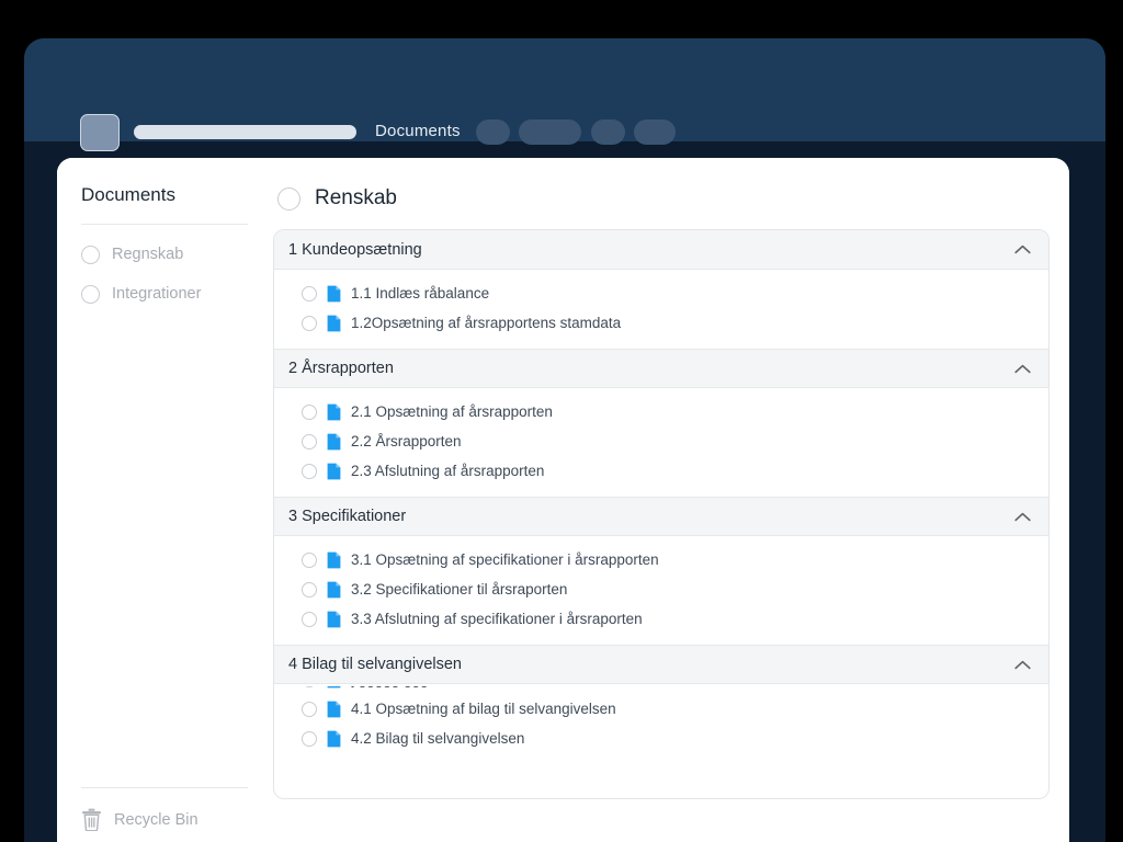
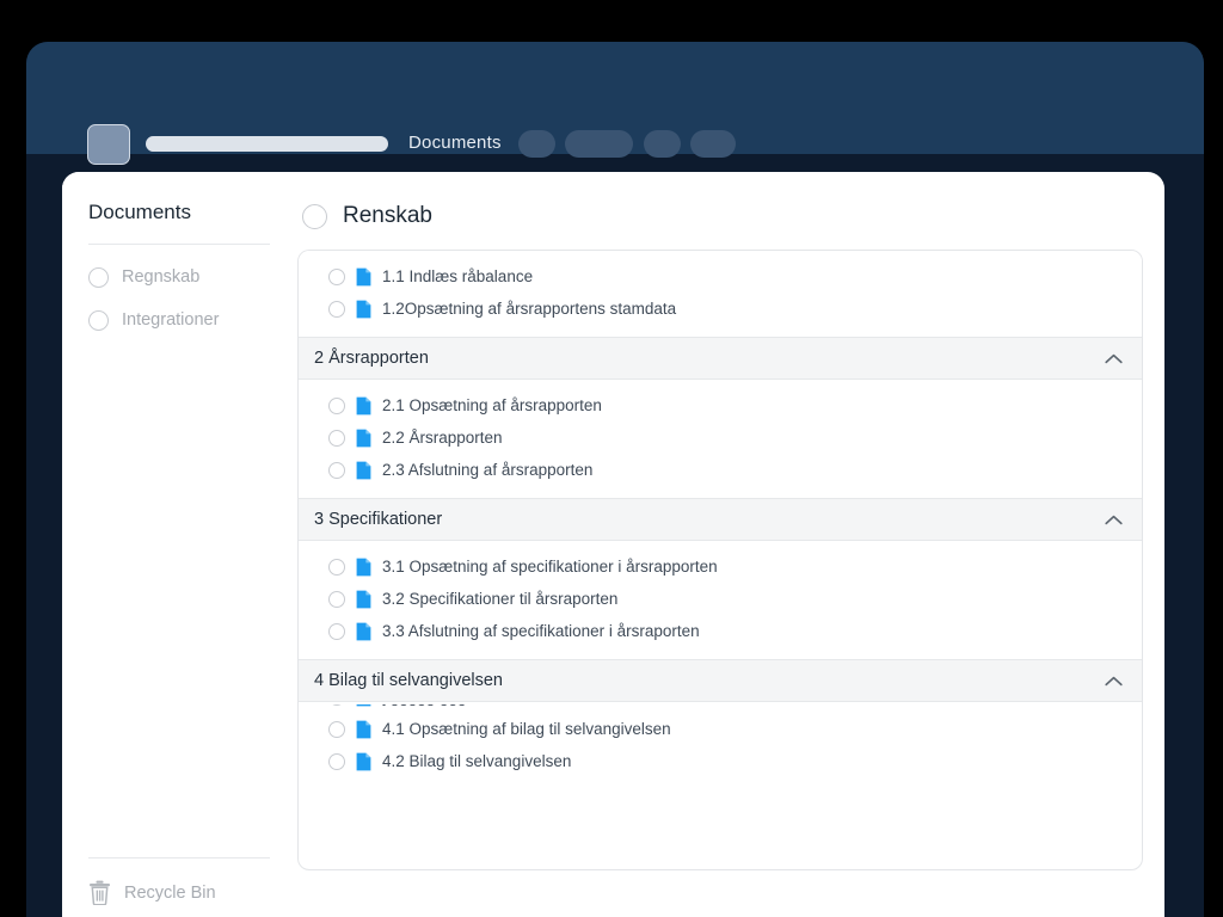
  Documents
  Documents
  Regnskab
  Integrationer
  Recycle Bin
  Renskab
- 1 Kundeopsætning
  1.1 Indlæs råbalance
  1.2Opsætning af årsrapportens stamdata
  2 Årsrapporten
  2.1 Opsætning af årsrapporten
  2.2 Årsrapporten
  2.3 Afslutning af årsrapporten
  3 Specifikationer
  3.1 Opsætning af specifikationer i årsrapporten
  3.2 Specifikationer til årsraporten
  3.3 Afslutning af specifikationer i årsraporten
  4 Bilag til selvangivelsen
  4.1 Opsætning af bilag til selvangivelsen
  4.2 Bilag til selvangivelsen
